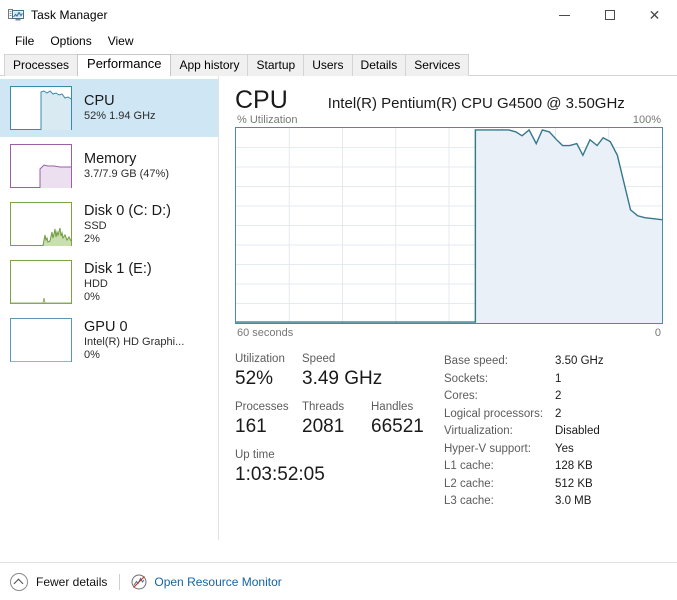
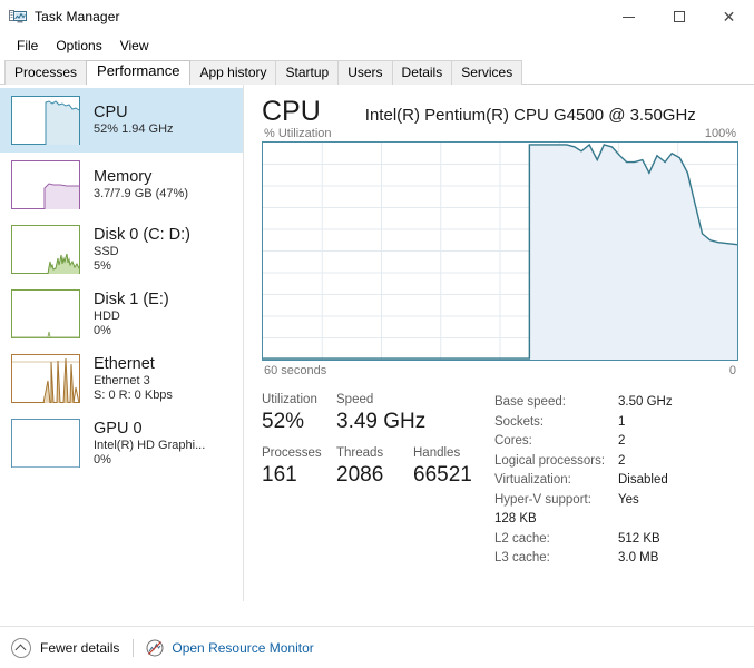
  Task Manager
  ✕
  File
  Options
  View
  Processes
  Performance
  App history
  Startup
  Users
  Details
  Services
  CPU
  52% 1.94 GHz
  Memory
  3.7/7.9 GB (47%)
  Disk 0 (C: D:)
  SSD
- 2%
+ 5%
  Disk 1 (E:)
  HDD
  0%
+ Ethernet
+ Ethernet 3
+ S: 0 R: 0 Kbps
  GPU 0
  Intel(R) HD Graphi...
  0%
  CPU
  Intel(R) Pentium(R) CPU G4500 @ 3.50GHz
  % Utilization
  100%
  60 seconds
  0
  Utilization
  52%
  Speed
  3.49 GHz
  Processes
  161
  Threads
- 2081
+ 2086
  Handles
  66521
- Up time
- 1:03:52:05
  Base speed:
  3.50 GHz
  Sockets:
  1
  Cores:
  2
  Logical processors:
  2
  Virtualization:
  Disabled
  Hyper-V support:
  Yes
- L1 cache:
  128 KB
  L2 cache:
  512 KB
  L3 cache:
  3.0 MB
  Fewer details
  Open Resource Monitor
